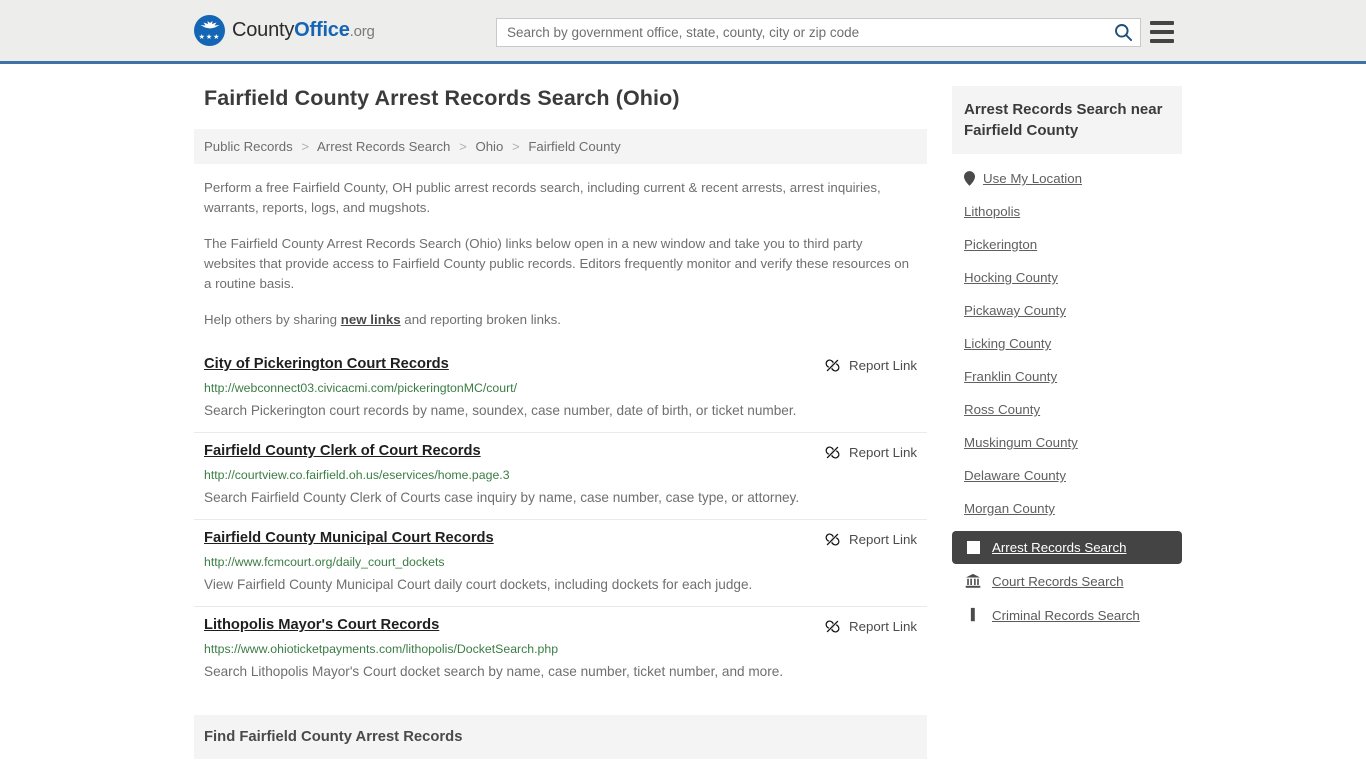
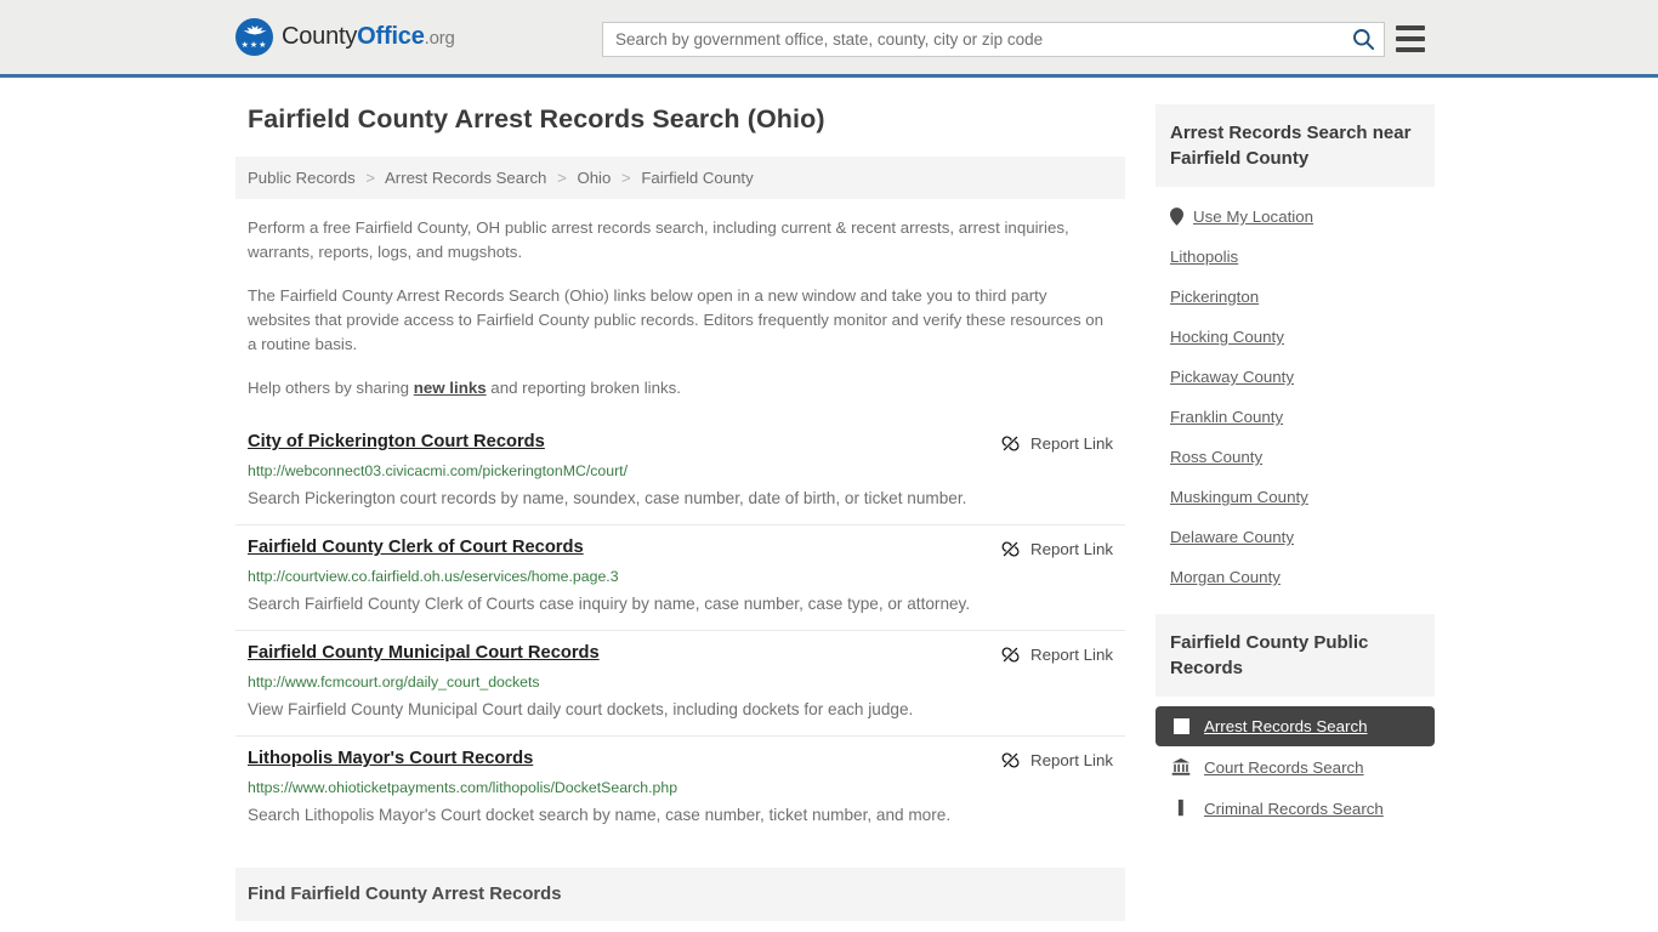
  CountyOffice.org
  Search by government office, state, county, city or zip code
  Fairfield County Arrest Records Search (Ohio)
  Public Records > Arrest Records Search > Ohio > Fairfield County
  Perform a free Fairfield County, OH public arrest records search, including current & recent arrests, arrest inquiries, warrants, reports, logs, and mugshots.
  The Fairfield County Arrest Records Search (Ohio) links below open in a new window and take you to third party websites that provide access to Fairfield County public records. Editors frequently monitor and verify these resources on a routine basis.
  Help others by sharing new links and reporting broken links.
  City of Pickerington Court Records
  Report Link
  http://webconnect03.civicacmi.com/pickeringtonMC/court/
  Search Pickerington court records by name, soundex, case number, date of birth, or ticket number.
  Fairfield County Clerk of Court Records
  Report Link
  http://courtview.co.fairfield.oh.us/eservices/home.page.3
  Search Fairfield County Clerk of Courts case inquiry by name, case number, case type, or attorney.
  Fairfield County Municipal Court Records
  Report Link
  http://www.fcmcourt.org/daily_court_dockets
  View Fairfield County Municipal Court daily court dockets, including dockets for each judge.
  Lithopolis Mayor's Court Records
  Report Link
  https://www.ohioticketpayments.com/lithopolis/DocketSearch.php
  Search Lithopolis Mayor's Court docket search by name, case number, ticket number, and more.
  Find Fairfield County Arrest Records
  Arrest Records Search near Fairfield County
  Use My Location
  Lithopolis
  Pickerington
  Hocking County
  Pickaway County
- Licking County
  Franklin County
  Ross County
  Muskingum County
  Delaware County
  Morgan County
+ Fairfield County Public Records
  Arrest Records Search
  Court Records Search
  Criminal Records Search
